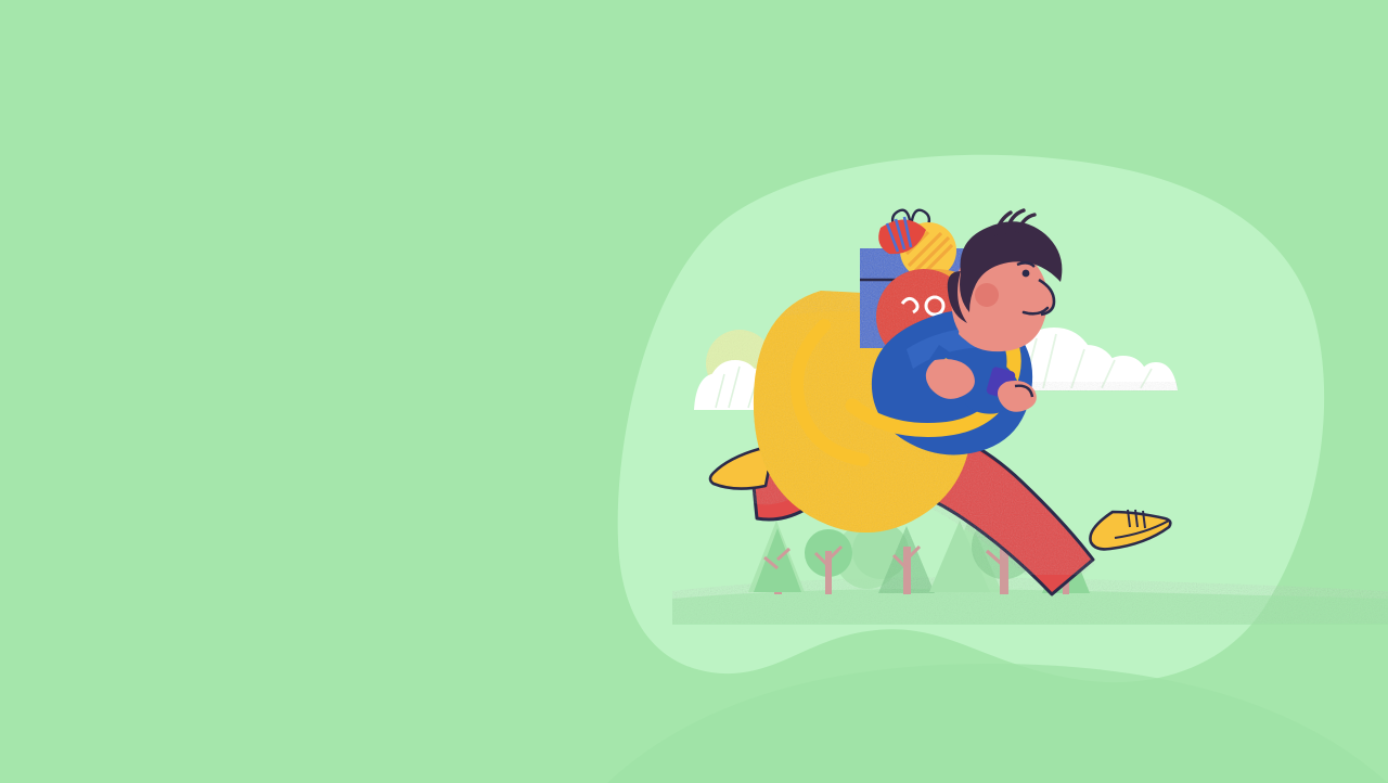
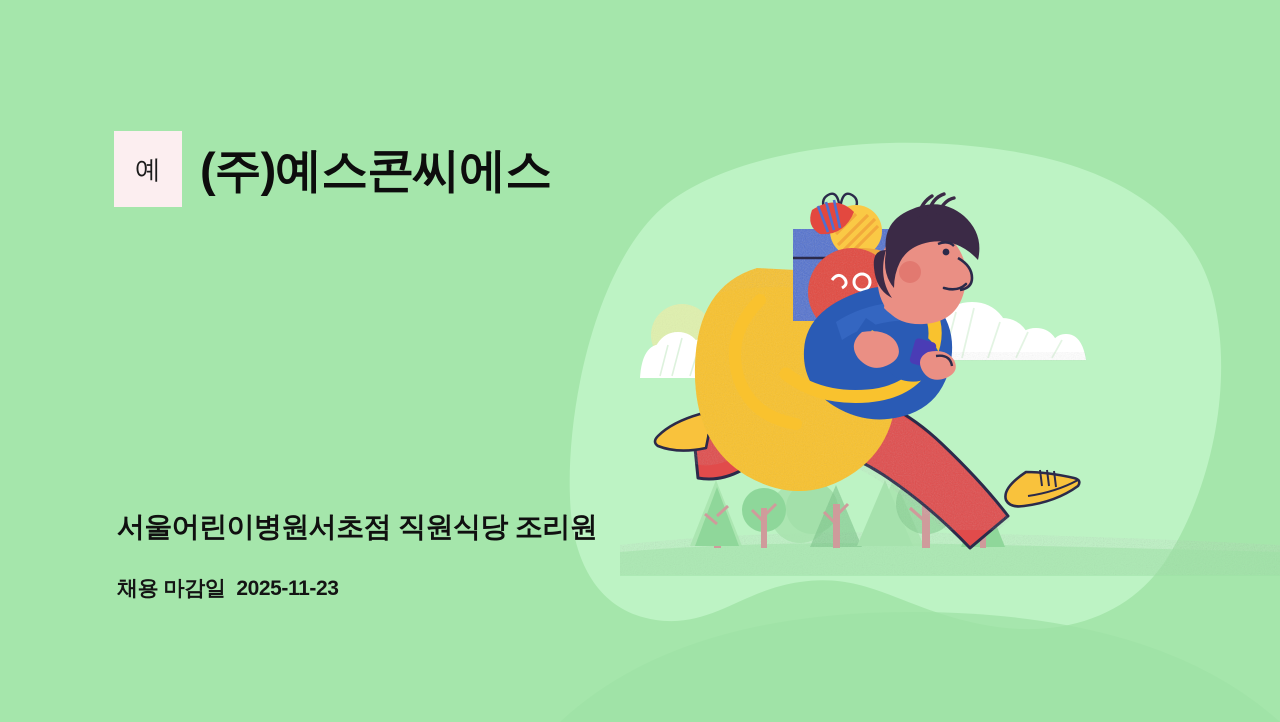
+ 예
+ (주)예스콘씨에스
+ 서울어린이병원서초점 직원식당 조리원
+ 채용 마감일 2025-11-23
